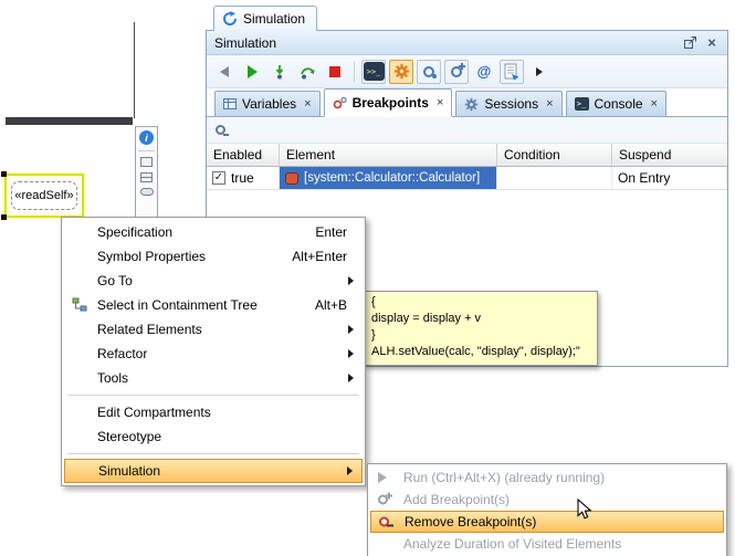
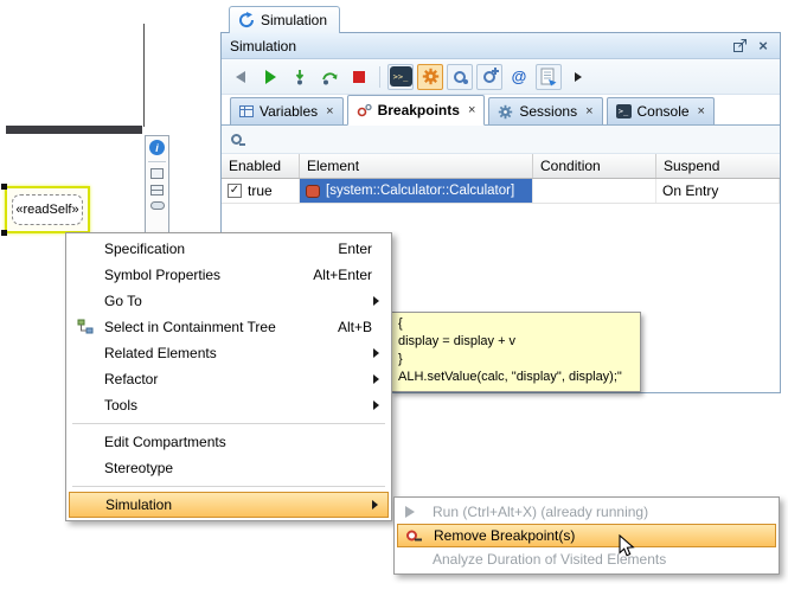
  «readSelf»
  i
  Simulation
  Simulation
  ×
  >>_
  @
  Variables
  ×
  Breakpoints
  ×
  Sessions
  ×
  >_
  Console
  ×
  Enabled
  Element
  Condition
  Suspend
  ✓
  true
  [system::Calculator::Calculator]
  On Entry
  {
  display = display + v
  }
  ALH.setValue(calc, "display", display);"
  Specification
  Enter
  Symbol Properties
  Alt+Enter
  Go To
  Select in Containment Tree
  Alt+B
  Related Elements
  Refactor
  Tools
  Edit Compartments
  Stereotype
  Simulation
  Run (Ctrl+Alt+X) (already running)
- Add Breakpoint(s)
  Remove Breakpoint(s)
  Analyze Duration of Visited Elements
